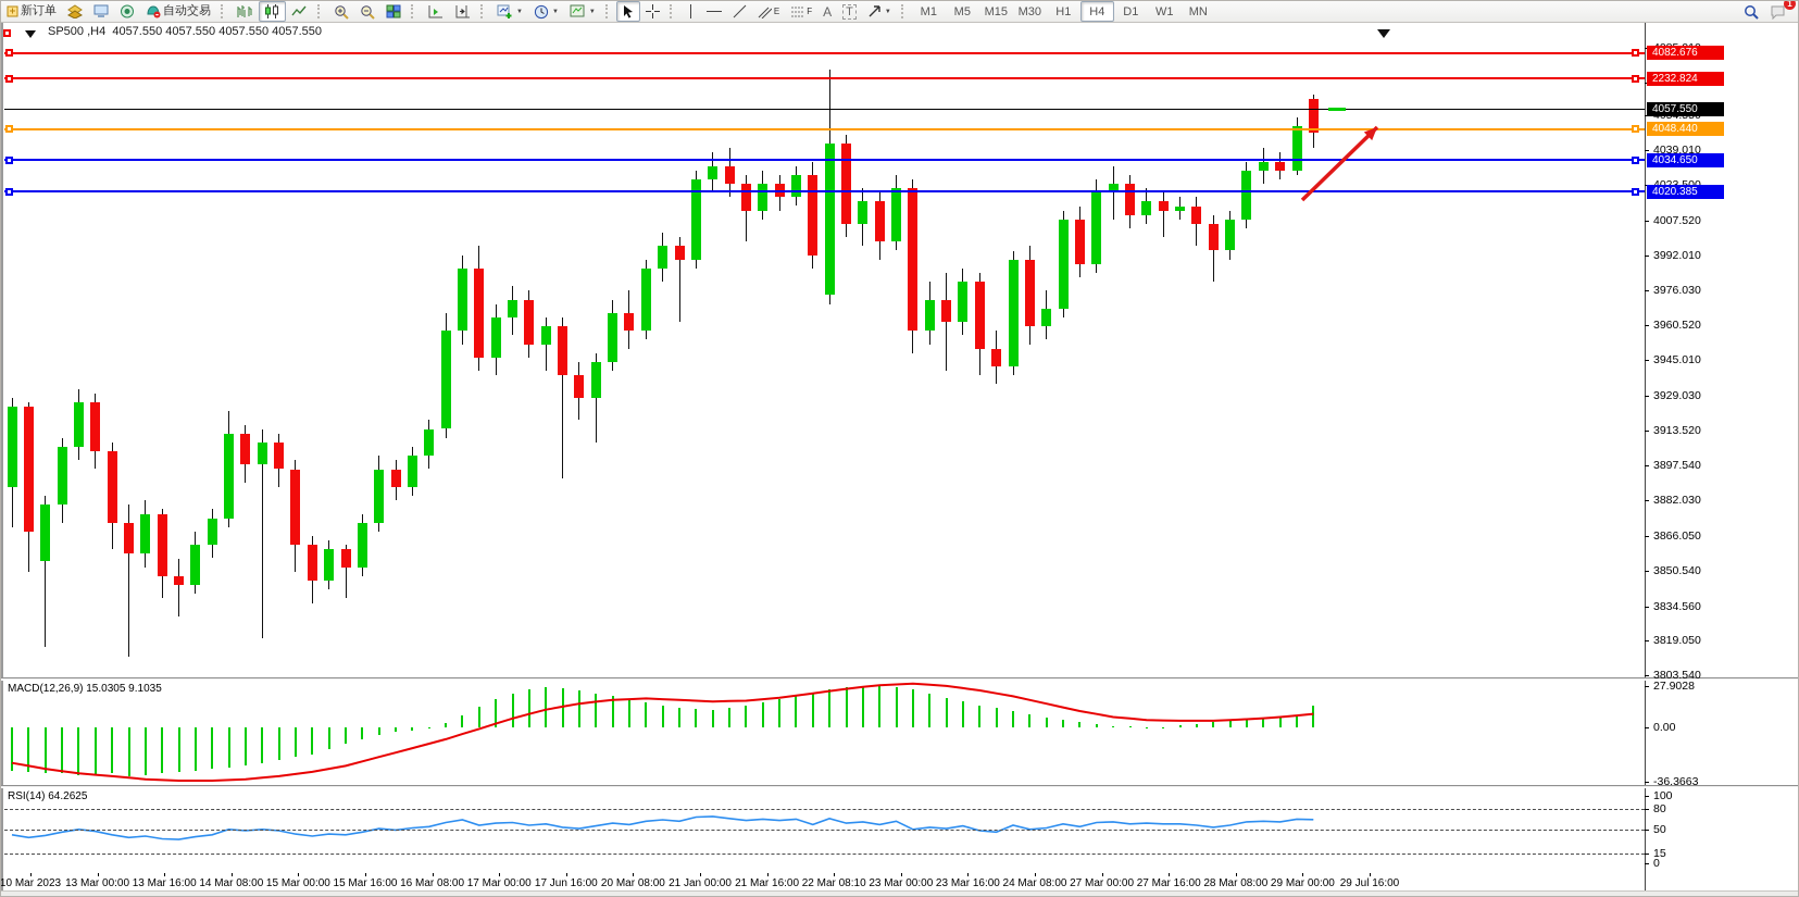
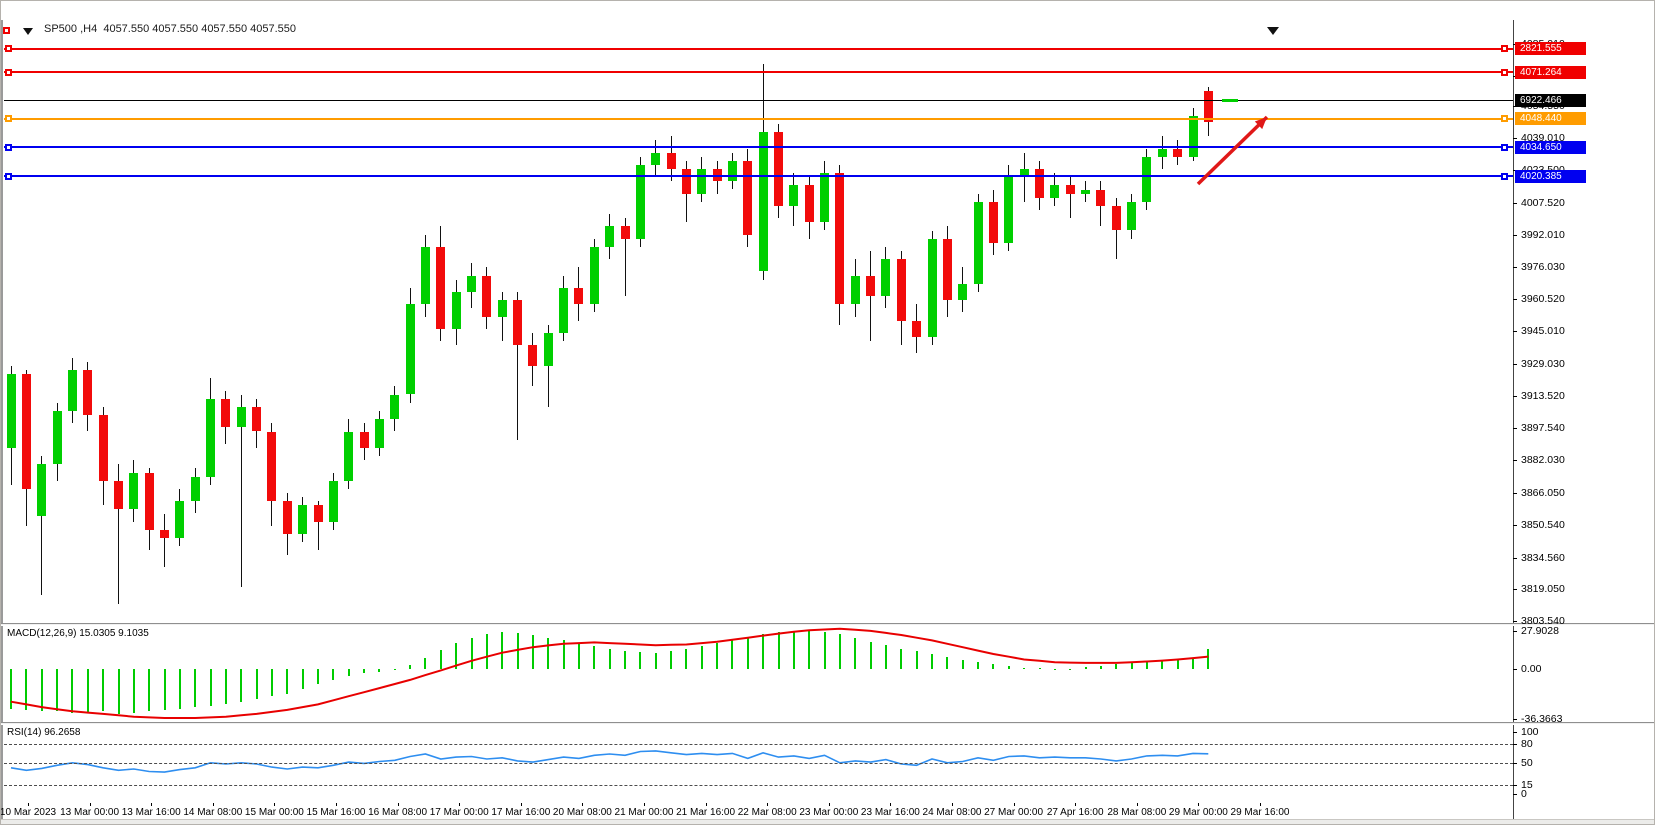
- 新订单
- 自动交易
- E
- F
- A
- T
- M1
- M5
- M15
- M30
- H1
- H4
- D1
- W1
- MN
- 1
  SP500 ,H4 4057.550 4057.550 4057.550 4057.550
  MACD(12,26,9) 15.0305 9.1035
- RSI(14) 64.2625
+ RSI(14) 96.2658
  4039.010
  4007.520
  3992.010
  3976.030
  3960.520
  3945.010
  3929.030
  3913.520
  3897.540
  3882.030
  3866.050
  3850.540
  3834.560
  3819.050
  3803.540
- 4082.676
+ 2821.555
- 2232.824
+ 4071.264
- 4057.550
+ 6922.466
  4048.440
  4034.650
  4020.385
  27.9028
  0.00
  -36.3663
  100
  80
  50
  15
  0
  10 Mar 2023
  13 Mar 00:00
  13 Mar 16:00
  14 Mar 08:00
  15 Mar 00:00
  15 Mar 16:00
  16 Mar 08:00
  17 Mar 00:00
- 17 Jun 16:00
+ 17 Mar 16:00
  20 Mar 08:00
- 21 Jan 00:00
+ 21 Mar 00:00
  21 Mar 16:00
- 22 Mar 08:10
+ 22 Mar 08:00
  23 Mar 00:00
  23 Mar 16:00
  24 Mar 08:00
  27 Mar 00:00
- 27 Mar 16:00
+ 27 Apr 16:00
  28 Mar 08:00
  29 Mar 00:00
- 29 Jul 16:00
+ 29 Mar 16:00
